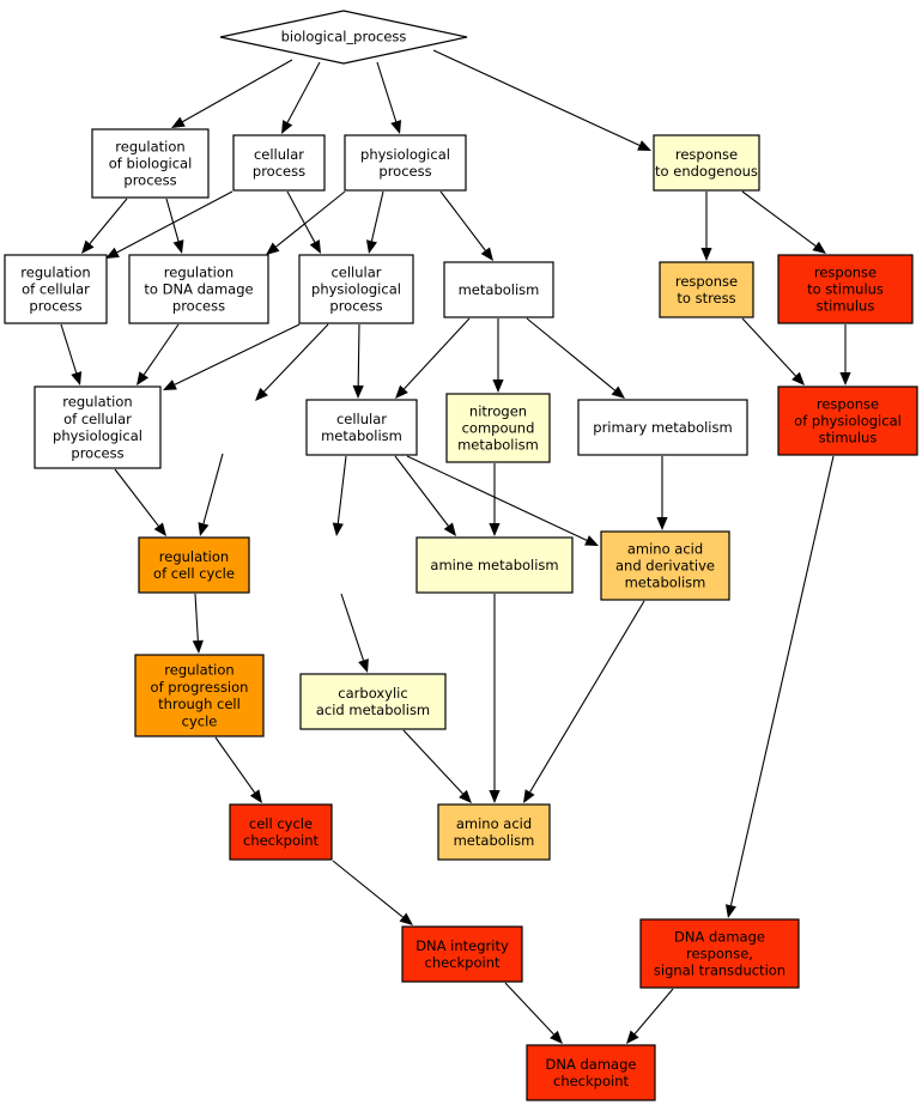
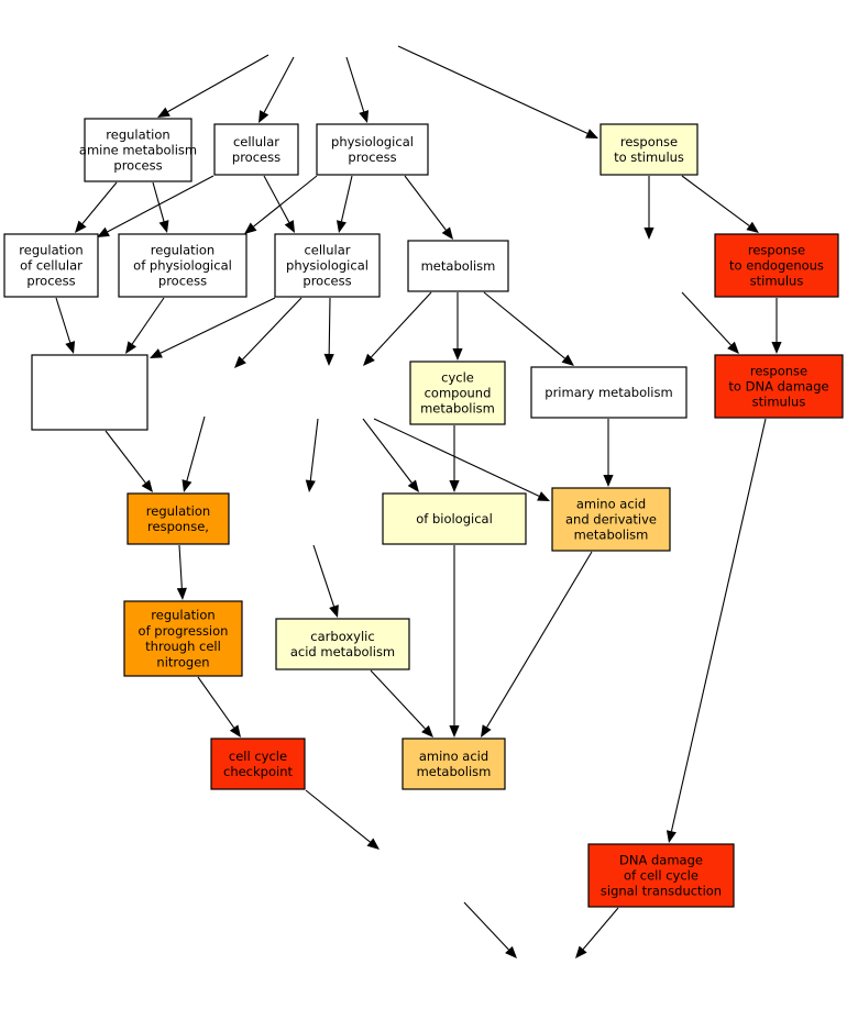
- regulation of biological process
+ regulation amine metabolism process
  cellular process
  physiological process
- response to endogenous
+ response to stimulus
  regulation of cellular process
- regulation to DNA damage process
+ regulation of physiological process
  cellular physiological process
  metabolism
- response to stress
- response to stimulus stimulus
+ response to endogenous stimulus
- regulation of cellular physiological process
- cellular metabolism
- nitrogen compound metabolism
+ cycle compound metabolism
  primary metabolism
- response of physiological stimulus
+ response to DNA damage stimulus
- regulation of cell cycle
+ regulation response,
- amine metabolism
+ of biological
  amino acid and derivative metabolism
- regulation of progression through cell cycle
+ regulation of progression through cell nitrogen
  carboxylic acid metabolism
  cell cycle checkpoint
  amino acid metabolism
- DNA integrity checkpoint
- DNA damage response, signal transduction
+ DNA damage of cell cycle signal transduction
- DNA damage checkpoint
- biological_process
